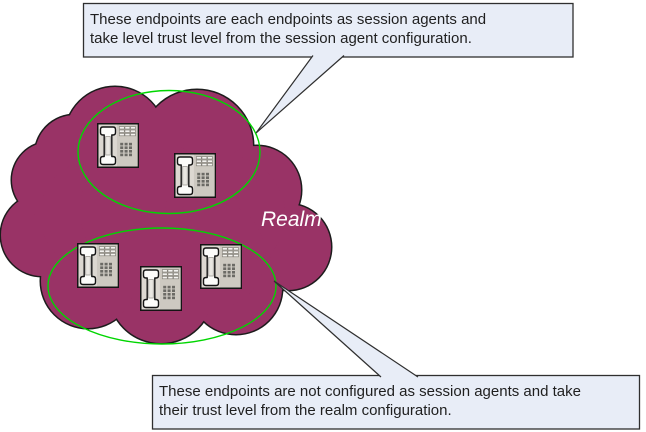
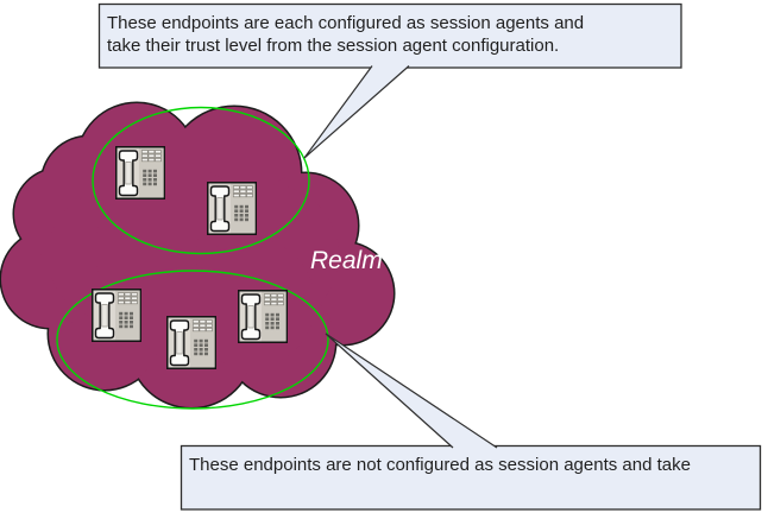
  Realm
- These endpoints are each endpoints as session agents and
+ These endpoints are each configured as session agents and
- take level trust level from the session agent configuration.
+ take their trust level from the session agent configuration.
  These endpoints are not configured as session agents and take
- their trust level from the realm configuration.
